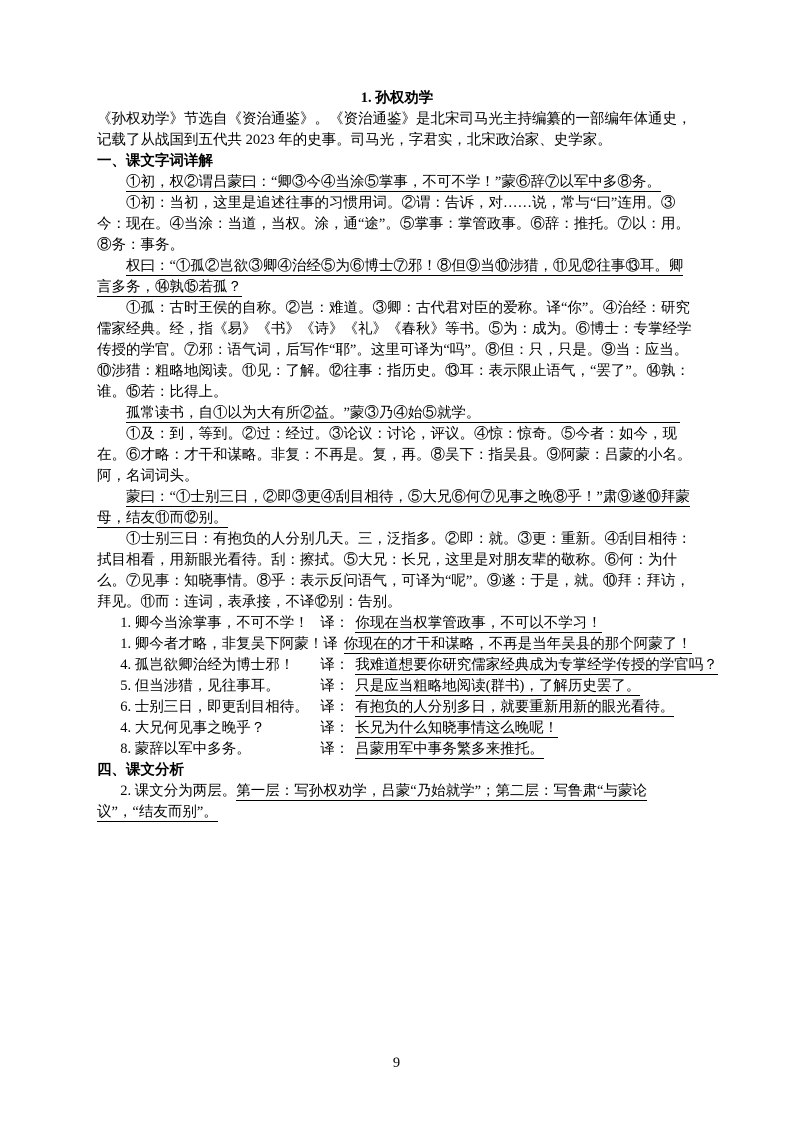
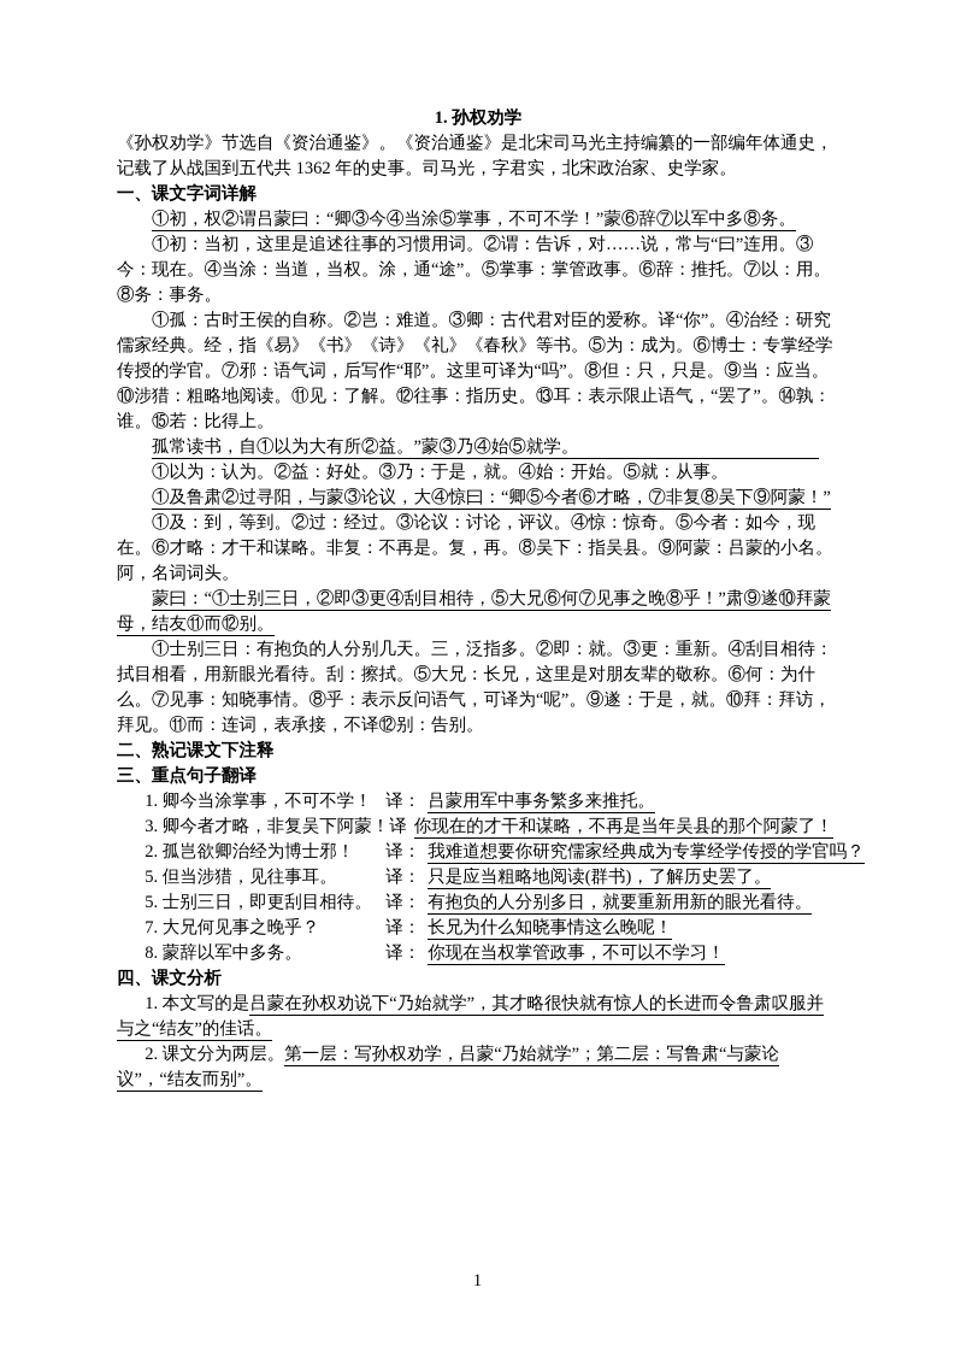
  1. 孙权劝学
- 《孙权劝学》节选自《资治通鉴》。《资治通鉴》是北宋司马光主持编纂的一部编年体通史，记载了从战国到五代共 2023 年的史事。司马光，字君实，北宋政治家、史学家。
+ 《孙权劝学》节选自《资治通鉴》。《资治通鉴》是北宋司马光主持编纂的一部编年体通史，记载了从战国到五代共 1362 年的史事。司马光，字君实，北宋政治家、史学家。
  一、课文字词详解
  ①初，权②谓吕蒙曰：“卿③今④当涂⑤掌事，不可不学！”蒙⑥辞⑦以军中多⑧务。
  ①初：当初，这里是追述往事的习惯用词。②谓：告诉，对……说，常与“曰”连用。③今：现在。④当涂：当道，当权。涂，通“途”。⑤掌事：掌管政事。⑥辞：推托。⑦以：用。⑧务：事务。
- 权曰：“①孤②岂欲③卿④治经⑤为⑥博士⑦邪！⑧但⑨当⑩涉猎，⑪见⑫往事⑬耳。卿言多务，⑭孰⑮若孤？
  ①孤：古时王侯的自称。②岂：难道。③卿：古代君对臣的爱称。译“你”。④治经：研究儒家经典。经，指《易》《书》《诗》《礼》《春秋》等书。⑤为：成为。⑥博士：专掌经学传授的学官。⑦邪：语气词，后写作“耶”。这里可译为“吗”。⑧但：只，只是。⑨当：应当。⑩涉猎：粗略地阅读。⑪见：了解。⑫往事：指历史。⑬耳：表示限止语气，“罢了”。⑭孰：谁。⑮若：比得上。
  孤常读书，自①以为大有所②益。”蒙③乃④始⑤就学。
+ ①以为：认为。②益：好处。③乃：于是，就。④始：开始。⑤就：从事。
+ ①及鲁肃②过寻阳，与蒙③论议，大④惊曰：“卿⑤今者⑥才略，⑦非复⑧吴下⑨阿蒙！”
  ①及：到，等到。②过：经过。③论议：讨论，评议。④惊：惊奇。⑤今者：如今，现在。⑥才略：才干和谋略。非复：不再是。复，再。⑧吴下：指吴县。⑨阿蒙：吕蒙的小名。阿，名词词头。
  蒙曰：“①士别三日，②即③更④刮目相待，⑤大兄⑥何⑦见事之晚⑧乎！”肃⑨遂⑩拜蒙母，结友⑪而⑫别。
  ①士别三日：有抱负的人分别几天。三，泛指多。②即：就。③更：重新。④刮目相待：拭目相看，用新眼光看待。刮：擦拭。⑤大兄：长兄，这里是对朋友辈的敬称。⑥何：为什么。⑦见事：知晓事情。⑧乎：表示反问语气，可译为“呢”。⑨遂：于是，就。⑩拜：拜访，拜见。⑪而：连词，表承接，不译⑫别：告别。
+ 二、熟记课文下注释
+ 三、重点句子翻译
- 1. 卿今当涂掌事，不可不学！ 译： 你现在当权掌管政事，不可以不学习！
+ 1. 卿今当涂掌事，不可不学！ 译： 吕蒙用军中事务繁多来推托。
- 1. 卿今者才略，非复吴下阿蒙！译 你现在的才干和谋略，不再是当年吴县的那个阿蒙了！
+ 3. 卿今者才略，非复吴下阿蒙！译 你现在的才干和谋略，不再是当年吴县的那个阿蒙了！
- 4. 孤岂欲卿治经为博士邪！ 译： 我难道想要你研究儒家经典成为专掌经学传授的学官吗？
+ 2. 孤岂欲卿治经为博士邪！ 译： 我难道想要你研究儒家经典成为专掌经学传授的学官吗？
  5. 但当涉猎，见往事耳。 译： 只是应当粗略地阅读(群书)，了解历史罢了。
- 6. 士别三日，即更刮目相待。 译： 有抱负的人分别多日，就要重新用新的眼光看待。
+ 5. 士别三日，即更刮目相待。 译： 有抱负的人分别多日，就要重新用新的眼光看待。
- 4. 大兄何见事之晚乎？ 译： 长兄为什么知晓事情这么晚呢！
+ 7. 大兄何见事之晚乎？ 译： 长兄为什么知晓事情这么晚呢！
- 8. 蒙辞以军中多务。 译： 吕蒙用军中事务繁多来推托。
+ 8. 蒙辞以军中多务。 译： 你现在当权掌管政事，不可以不学习！
  四、课文分析
+ 1. 本文写的是吕蒙在孙权劝说下“乃始就学”，其才略很快就有惊人的长进而令鲁肃叹服并与之“结友”的佳话。
  2. 课文分为两层。第一层：写孙权劝学，吕蒙“乃始就学”；第二层：写鲁肃“与蒙论议”，“结友而别”。
- 9
+ 1
